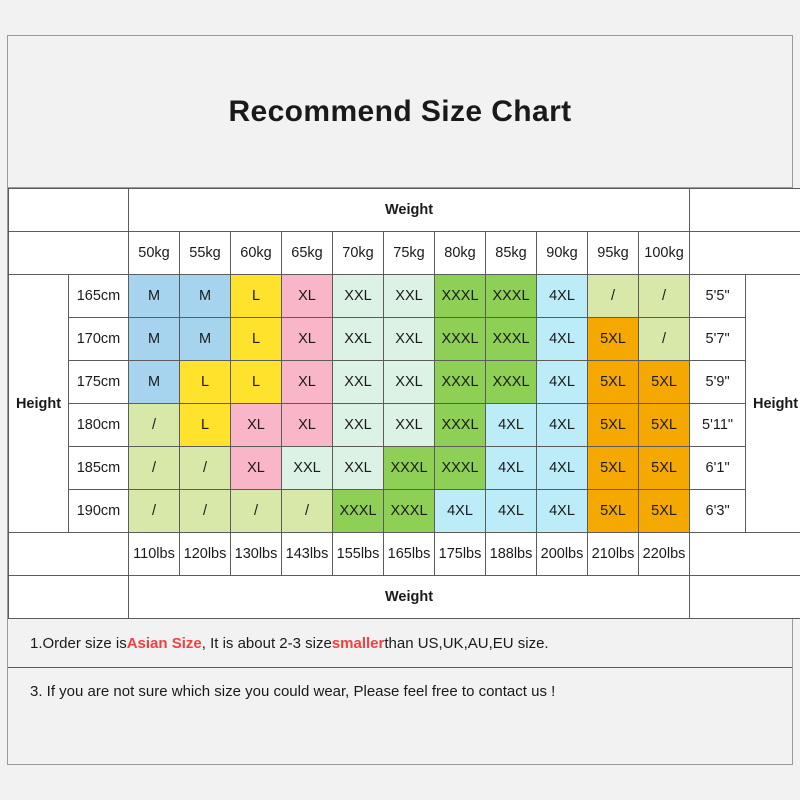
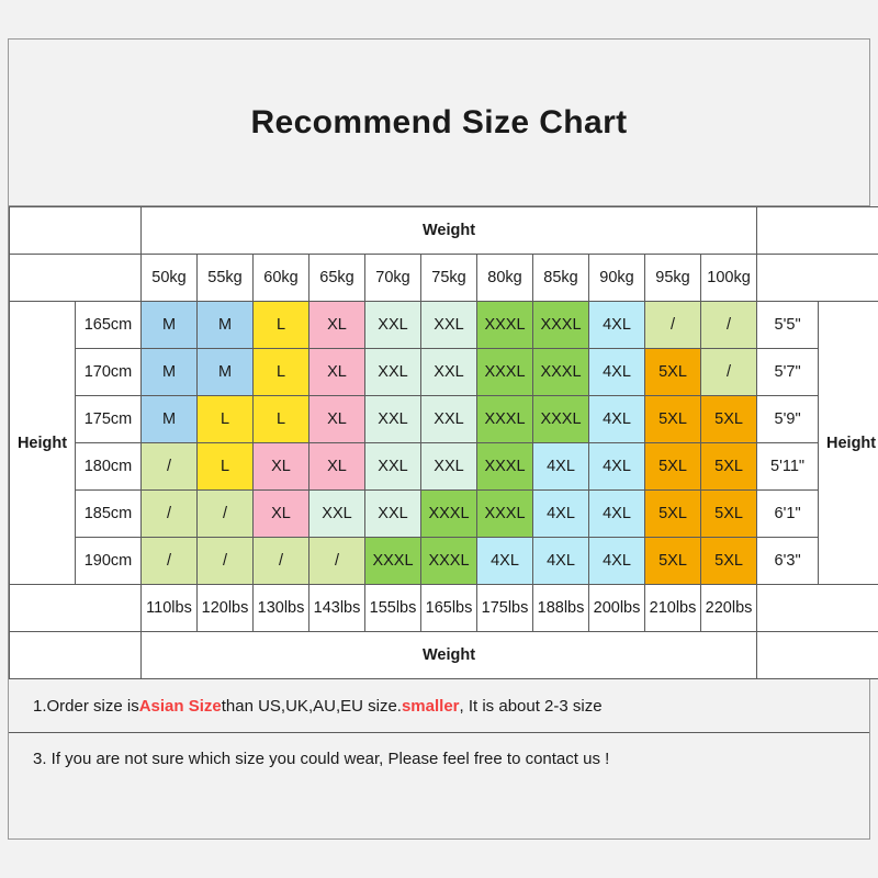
  Recommend Size Chart
  	Weight
  	50kg	55kg	60kg	65kg	70kg	75kg	80kg	85kg	90kg	95kg	100kg
  Height	165cm	M	M	L	XL	XXL	XXL	XXXL	XXXL	4XL	/	/	5'5"	Height
  170cm	M	M	L	XL	XXL	XXL	XXXL	XXXL	4XL	5XL	/	5'7"
  175cm	M	L	L	XL	XXL	XXL	XXXL	XXXL	4XL	5XL	5XL	5'9"
  180cm	/	L	XL	XL	XXL	XXL	XXXL	4XL	4XL	5XL	5XL	5'11"
  185cm	/	/	XL	XXL	XXL	XXXL	XXXL	4XL	4XL	5XL	5XL	6'1"
  190cm	/	/	/	/	XXXL	XXXL	4XL	4XL	4XL	5XL	5XL	6'3"
  	110lbs	120lbs	130lbs	143lbs	155lbs	165lbs	175lbs	188lbs	200lbs	210lbs	220lbs
  	Weight
  1.Order size is
  Asian Size
- , It is about 2-3 size
+ than US,UK,AU,EU size.
  smaller
- than US,UK,AU,EU size.
+ , It is about 2-3 size
  3. If you are not sure which size you could wear, Please feel free to contact us !
